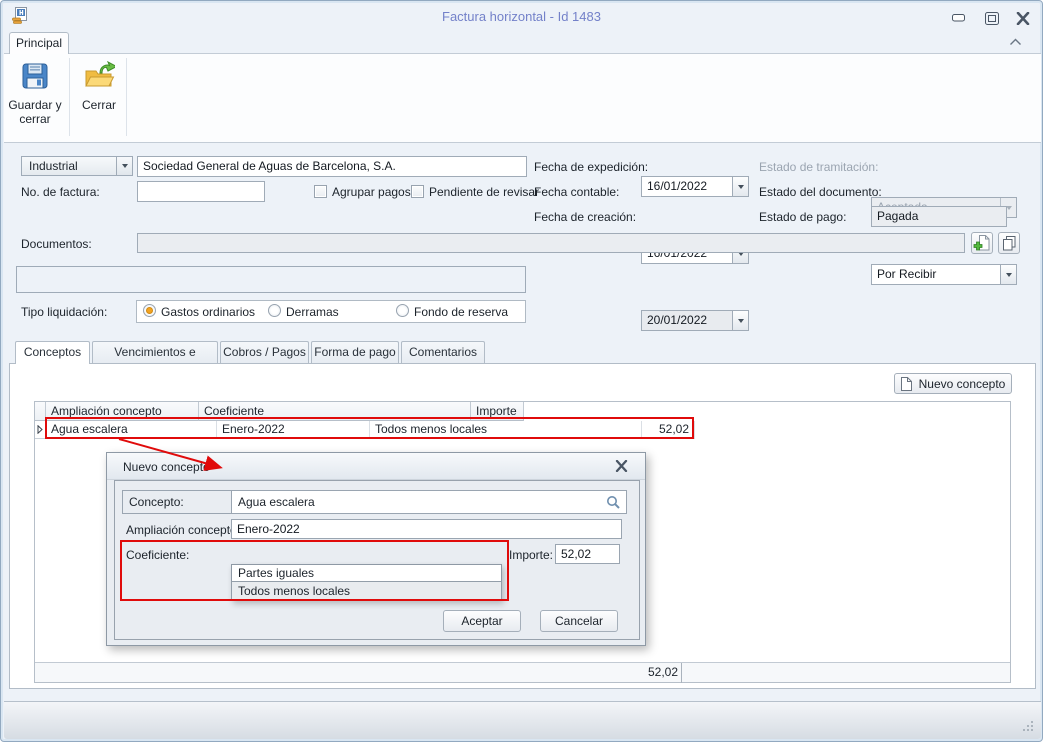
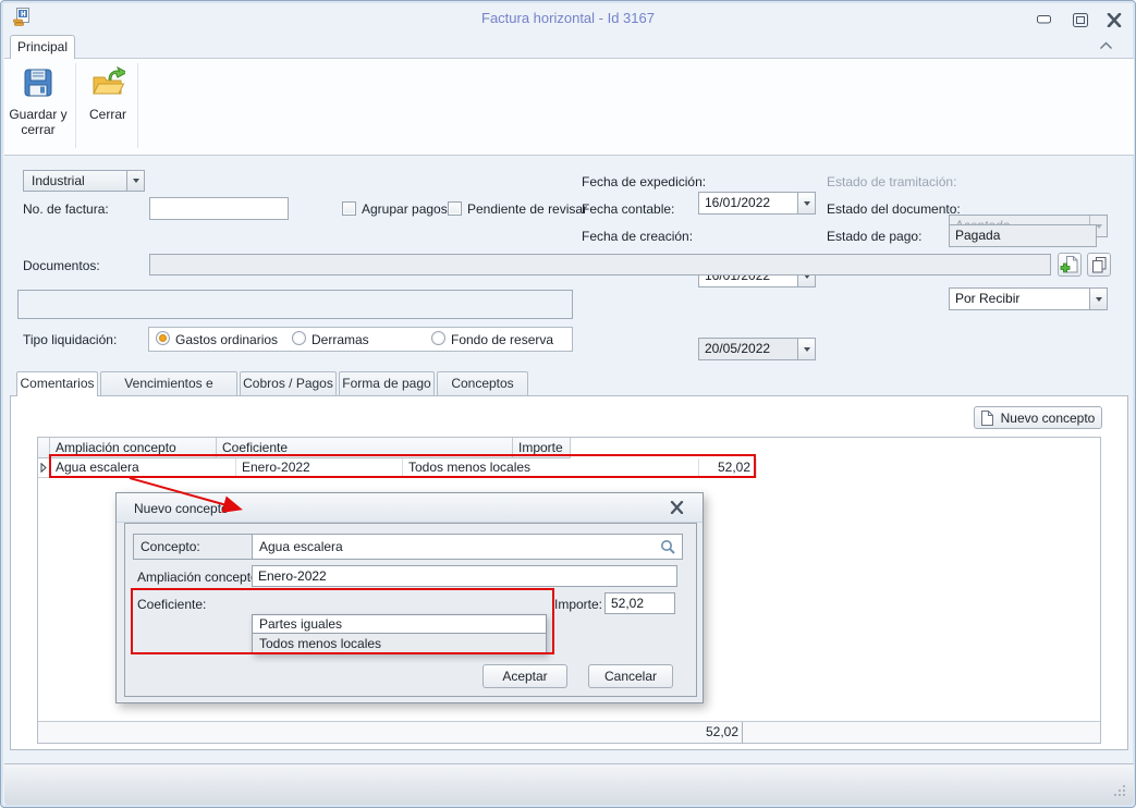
- Factura horizontal - Id 1483
+ Factura horizontal - Id 3167
  Principal
  Guardar y cerrar
  Cerrar
  Industrial
- Sociedad General de Aguas de Barcelona, S.A.
  Fecha de expedición:
  16/01/2022
  Estado de tramitación:
  No. de factura:
  Agrupar pagos
  Pendiente de revisar
  Fecha contable:
  16/01/2022
  Estado del documento:
  Por Recibir
  Fecha de creación:
- 20/01/2022
+ 20/05/2022
  Estado de pago:
  Pagada
  Documentos:
  Tipo liquidación:
  Gastos ordinarios
  Derramas
  Fondo de reserva
- Conceptos
+ Comentarios
  Cobros / Pagos
  Forma de pago
- Comentarios
+ Conceptos
  Nuevo concepto
  Ampliación concepto
  Coeficiente
  Importe
  Agua escalera
  Enero-2022
  Todos menos locales
  52,02
  52,02
  Nuevo concepto
  Concepto:
  Agua escalera
  Ampliación concept
  Enero-2022
  Coeficiente:
  Importe:
  52,02
  Partes iguales
  Todos menos locales
  Aceptar
  Cancelar
